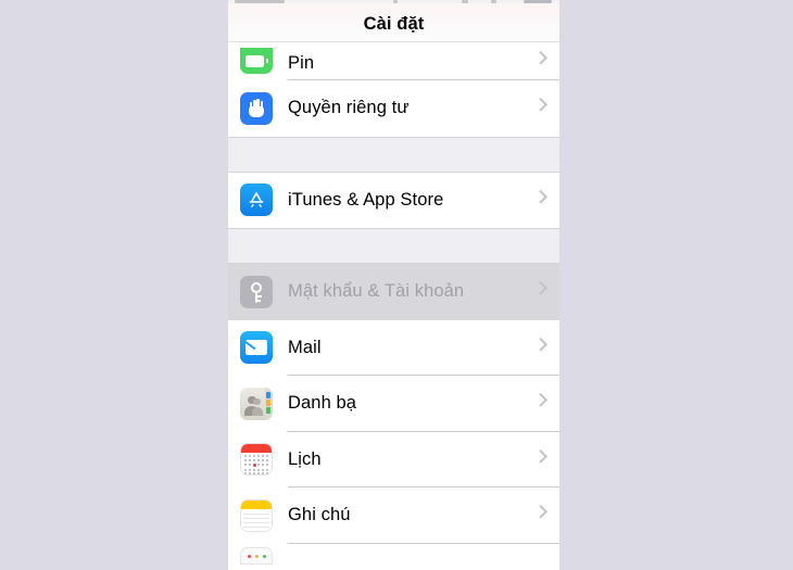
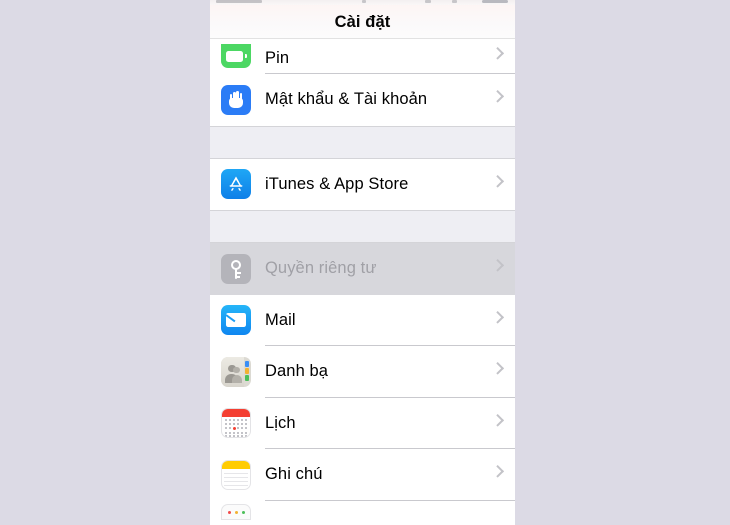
  Cài đặt
  Pin
- Quyền riêng tư
+ Mật khẩu & Tài khoản
  iTunes & App Store
- Mật khẩu & Tài khoản
+ Quyền riêng tư
  Mail
  Danh bạ
  Lịch
  Ghi chú
